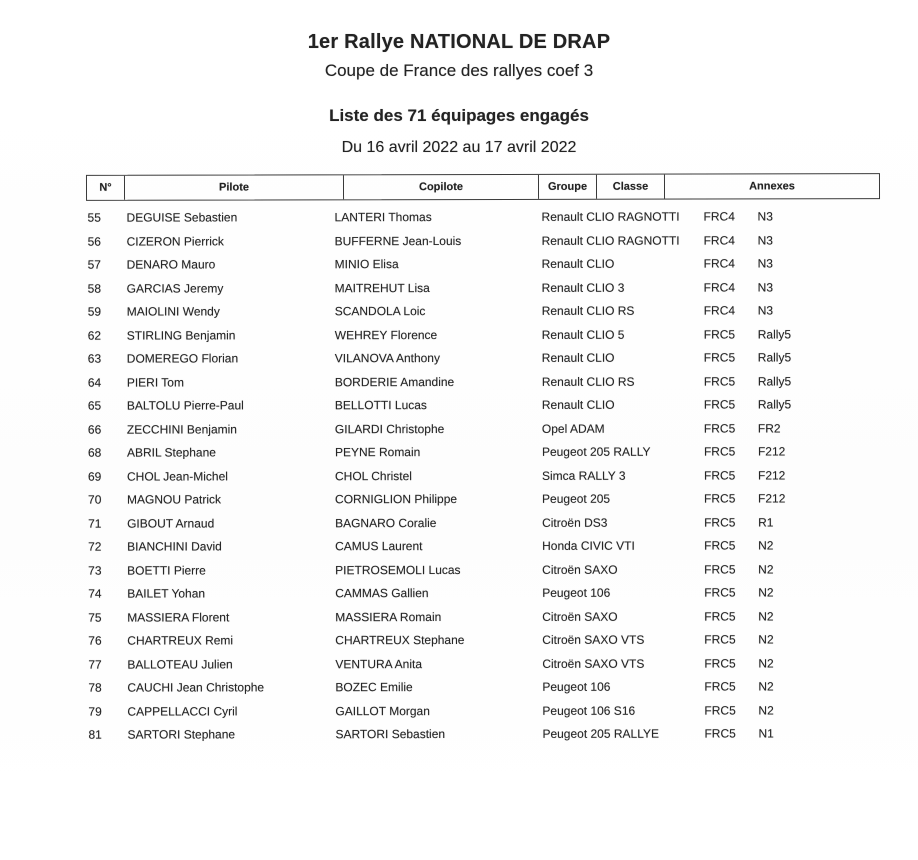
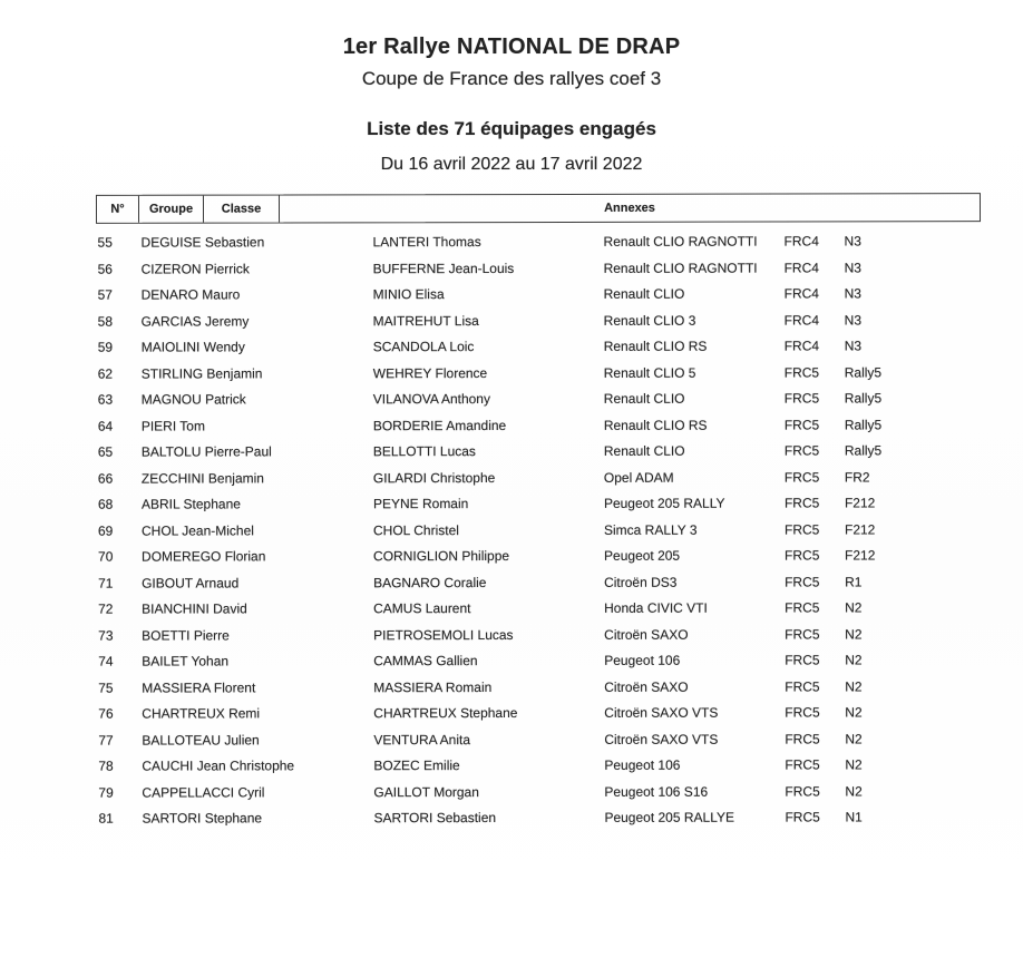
  1er Rallye NATIONAL DE DRAP
  Coupe de France des rallyes coef 3
  Liste des 71 équipages engagés
  Du 16 avril 2022 au 17 avril 2022
  N°
- Pilote
- Copilote
  Groupe
  Classe
  Annexes
  55
  DEGUISE Sebastien
  LANTERI Thomas
  Renault CLIO RAGNOTTI
  FRC4
  N3
  56
  CIZERON Pierrick
  BUFFERNE Jean-Louis
  Renault CLIO RAGNOTTI
  FRC4
  N3
  57
  DENARO Mauro
  MINIO Elisa
  Renault CLIO
  FRC4
  N3
  58
  GARCIAS Jeremy
  MAITREHUT Lisa
  Renault CLIO 3
  FRC4
  N3
  59
  MAIOLINI Wendy
  SCANDOLA Loic
  Renault CLIO RS
  FRC4
  N3
  62
  STIRLING Benjamin
  WEHREY Florence
  Renault CLIO 5
  FRC5
  Rally5
  63
- DOMEREGO Florian
+ MAGNOU Patrick
  VILANOVA Anthony
  Renault CLIO
  FRC5
  Rally5
  64
  PIERI Tom
  BORDERIE Amandine
  Renault CLIO RS
  FRC5
  Rally5
  65
  BALTOLU Pierre-Paul
  BELLOTTI Lucas
  Renault CLIO
  FRC5
  Rally5
  66
  ZECCHINI Benjamin
  GILARDI Christophe
  Opel ADAM
  FRC5
  FR2
  68
  ABRIL Stephane
  PEYNE Romain
  Peugeot 205 RALLY
  FRC5
  F212
  69
  CHOL Jean-Michel
  CHOL Christel
  Simca RALLY 3
  FRC5
  F212
  70
- MAGNOU Patrick
+ DOMEREGO Florian
  CORNIGLION Philippe
  Peugeot 205
  FRC5
  F212
  71
  GIBOUT Arnaud
  BAGNARO Coralie
  Citroën DS3
  FRC5
  R1
  72
  BIANCHINI David
  CAMUS Laurent
  Honda CIVIC VTI
  FRC5
  N2
  73
  BOETTI Pierre
  PIETROSEMOLI Lucas
  Citroën SAXO
  FRC5
  N2
  74
  BAILET Yohan
  CAMMAS Gallien
  Peugeot 106
  FRC5
  N2
  75
  MASSIERA Florent
  MASSIERA Romain
  Citroën SAXO
  FRC5
  N2
  76
  CHARTREUX Remi
  CHARTREUX Stephane
  Citroën SAXO VTS
  FRC5
  N2
  77
  BALLOTEAU Julien
  VENTURA Anita
  Citroën SAXO VTS
  FRC5
  N2
  78
  CAUCHI Jean Christophe
  BOZEC Emilie
  Peugeot 106
  FRC5
  N2
  79
  CAPPELLACCI Cyril
  GAILLOT Morgan
  Peugeot 106 S16
  FRC5
  N2
  81
  SARTORI Stephane
  SARTORI Sebastien
  Peugeot 205 RALLYE
  FRC5
  N1
